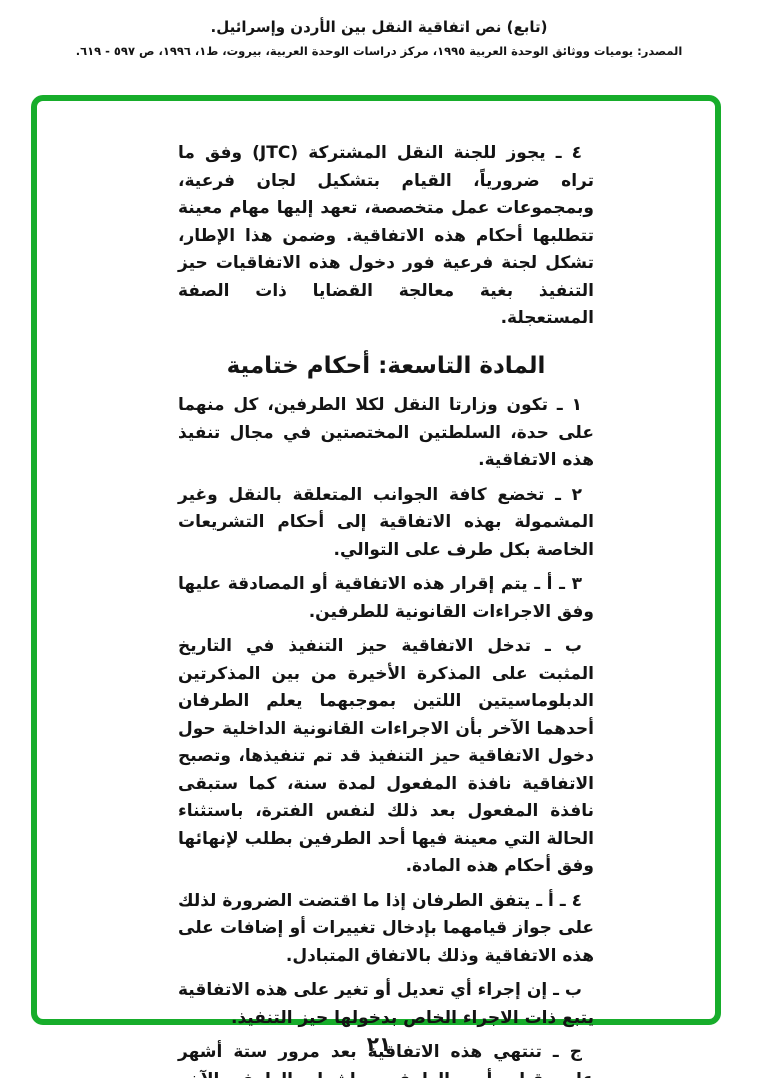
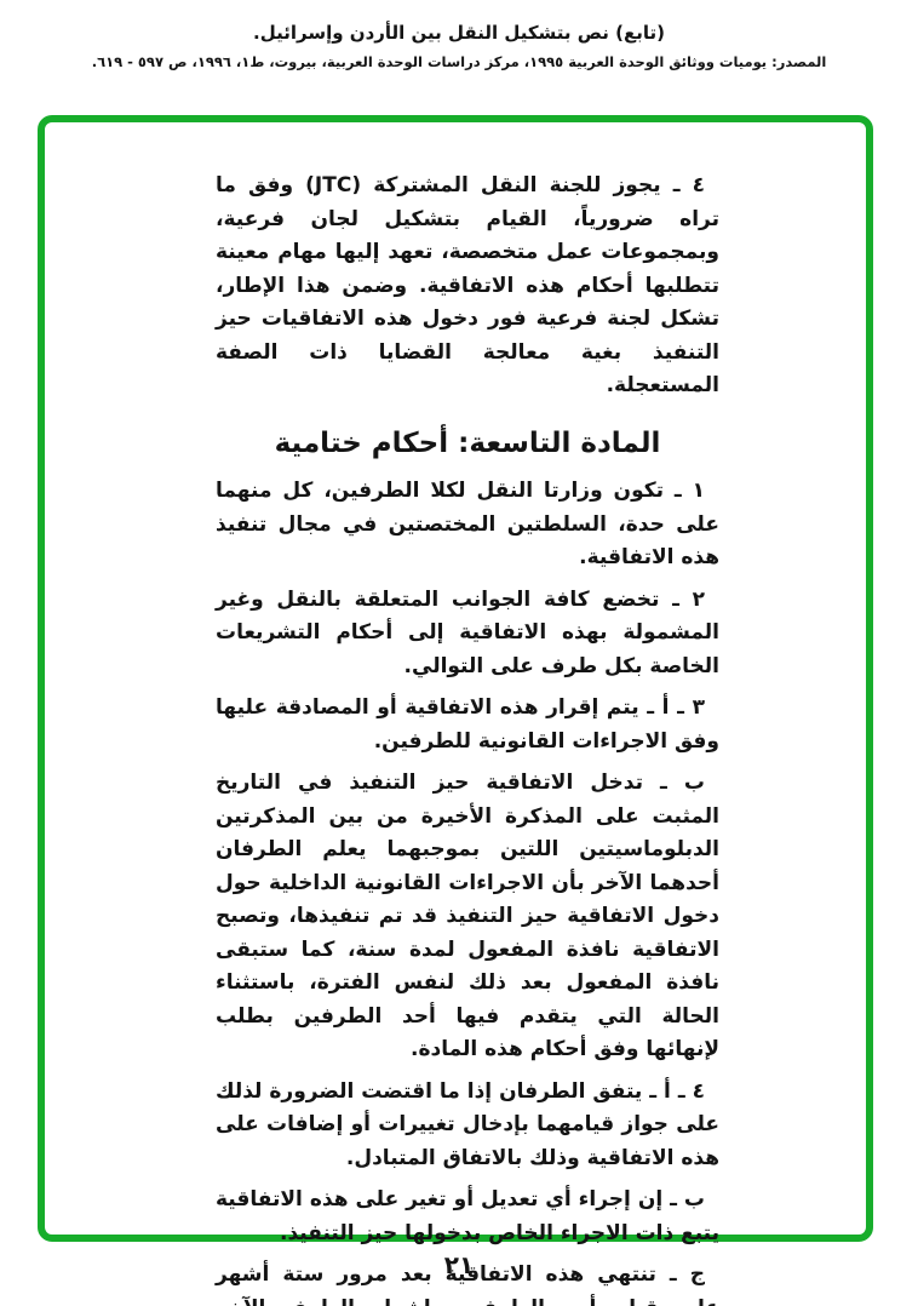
- (تابع) نص اتفاقية النقل بين الأردن وإسرائيل.
+ (تابع) نص بتشكيل النقل بين الأردن وإسرائيل.
  المصدر: يوميات ووثائق الوحدة العربية ١٩٩٥، مركز دراسات الوحدة العربية، بيروت، ط١، ١٩٩٦، ص ٥٩٧ - ٦١٩.
  ٤ ـ يجوز للجنة النقل المشتركة (JTC) وفق ما تراه ضرورياً، القيام بتشكيل لجان فرعية، وبمجموعات عمل متخصصة، تعهد إليها مهام معينة تتطلبها أحكام هذه الاتفاقية. وضمن هذا الإطار، تشكل لجنة فرعية فور دخول هذه الاتفاقيات حيز التنفيذ بغية معالجة القضايا ذات الصفة المستعجلة.
  المادة التاسعة: أحكام ختامية
  ١ ـ تكون وزارتا النقل لكلا الطرفين، كل منهما على حدة، السلطتين المختصتين في مجال تنفيذ هذه الاتفاقية.
  ٢ ـ تخضع كافة الجوانب المتعلقة بالنقل وغير المشمولة بهذه الاتفاقية إلى أحكام التشريعات الخاصة بكل طرف على التوالي.
  ٣ ـ أ ـ يتم إقرار هذه الاتفاقية أو المصادقة عليها وفق الاجراءات القانونية للطرفين.
- ب ـ تدخل الاتفاقية حيز التنفيذ في التاريخ المثبت على المذكرة الأخيرة من بين المذكرتين الدبلوماسيتين اللتين بموجبهما يعلم الطرفان أحدهما الآخر بأن الاجراءات القانونية الداخلية حول دخول الاتفاقية حيز التنفيذ قد تم تنفيذها، وتصبح الاتفاقية نافذة المفعول لمدة سنة، كما ستبقى نافذة المفعول بعد ذلك لنفس الفترة، باستثناء الحالة التي معينة فيها أحد الطرفين بطلب لإنهائها وفق أحكام هذه المادة.
+ ب ـ تدخل الاتفاقية حيز التنفيذ في التاريخ المثبت على المذكرة الأخيرة من بين المذكرتين الدبلوماسيتين اللتين بموجبهما يعلم الطرفان أحدهما الآخر بأن الاجراءات القانونية الداخلية حول دخول الاتفاقية حيز التنفيذ قد تم تنفيذها، وتصبح الاتفاقية نافذة المفعول لمدة سنة، كما ستبقى نافذة المفعول بعد ذلك لنفس الفترة، باستثناء الحالة التي يتقدم فيها أحد الطرفين بطلب لإنهائها وفق أحكام هذه المادة.
  ٤ ـ أ ـ يتفق الطرفان إذا ما اقتضت الضرورة لذلك على جواز قيامهما بإدخال تغييرات أو إضافات على هذه الاتفاقية وذلك بالاتفاق المتبادل.
  ب ـ إن إجراء أي تعديل أو تغير على هذه الاتفاقية يتبع ذات الاجراء الخاص بدخولها حيز التنفيذ.
  ٢١
